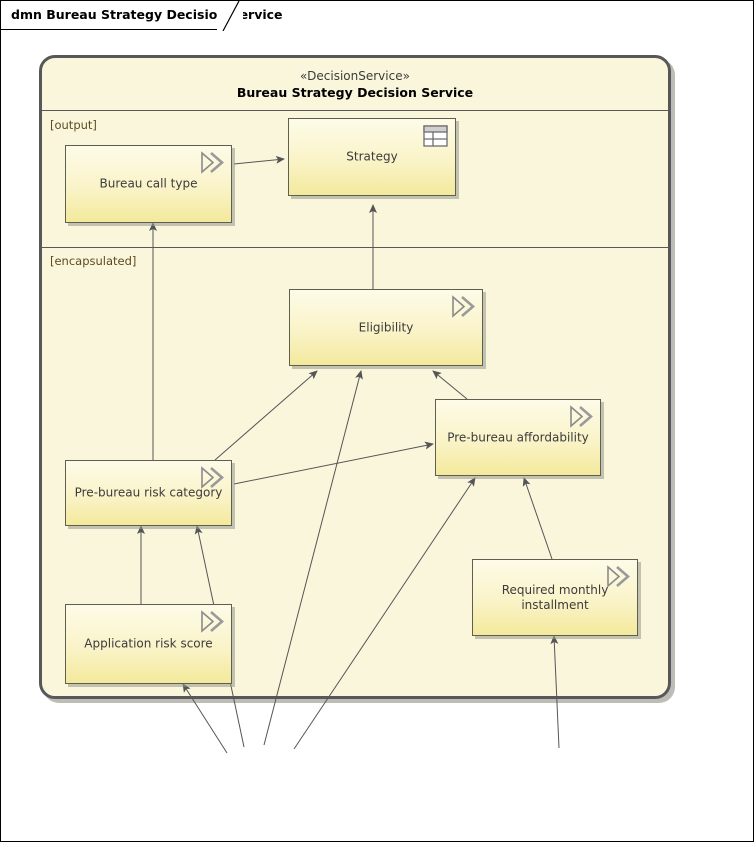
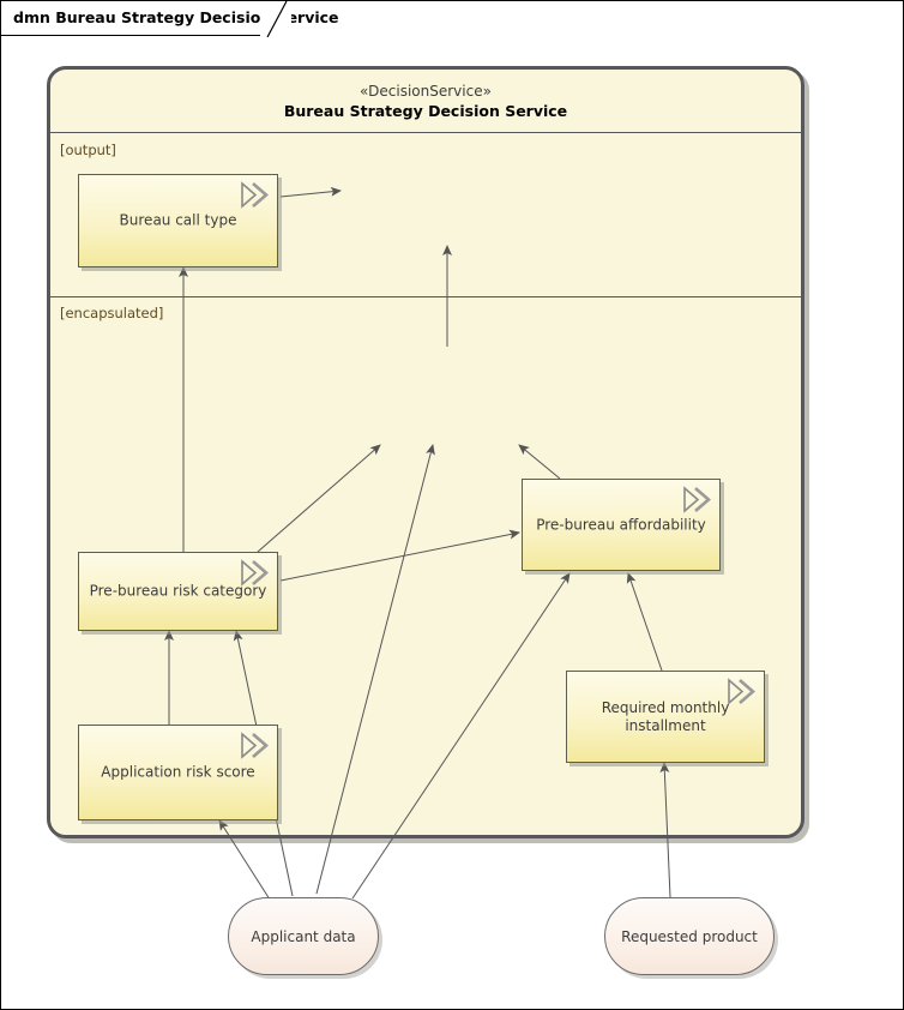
  «DecisionService»
  Bureau Strategy Decision Service
  [output]
  [encapsulated]
  Bureau call type
- Strategy
- Eligibility
  Pre-bureau affordability
  Pre-bureau risk category
  Application risk score
  Required monthly installment
+ Applicant data
+ Requested product
  dmn Bureau Strategy Decisioervice
